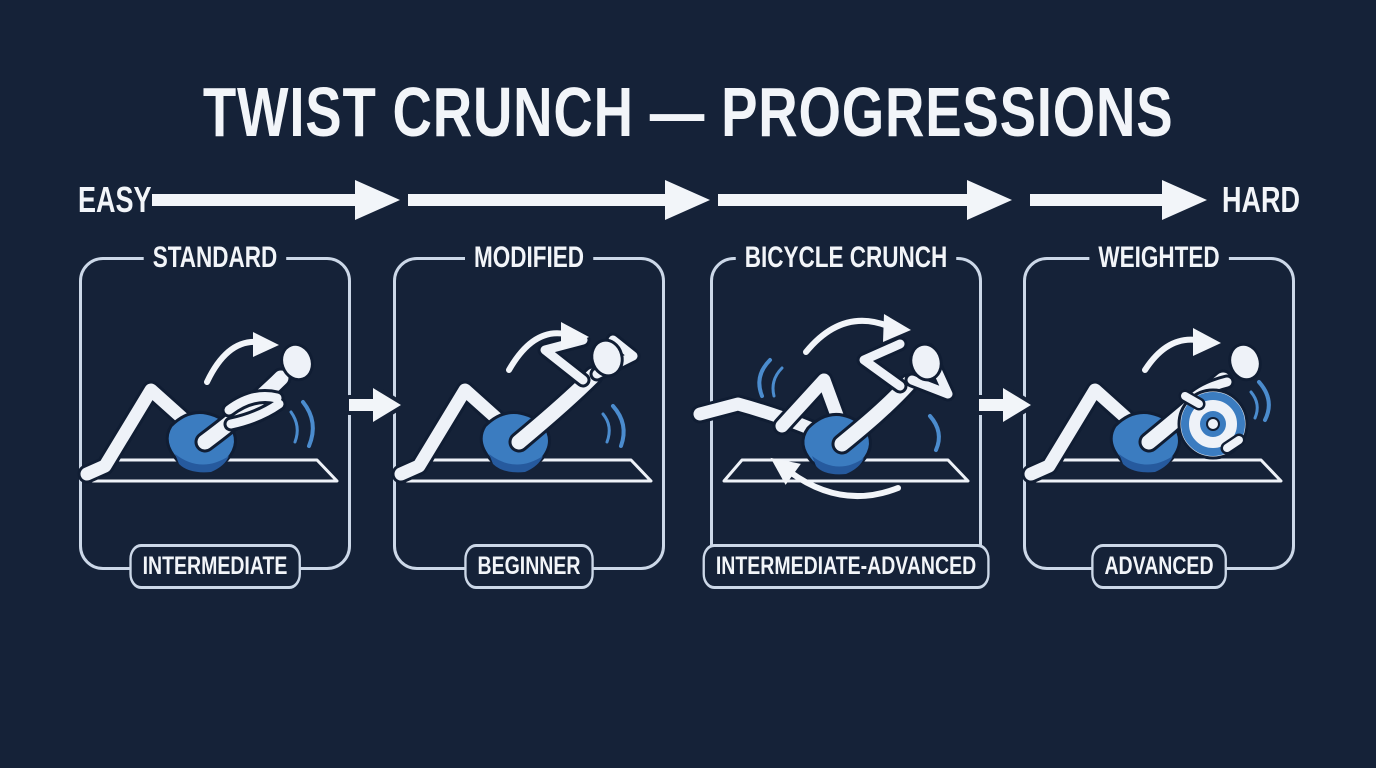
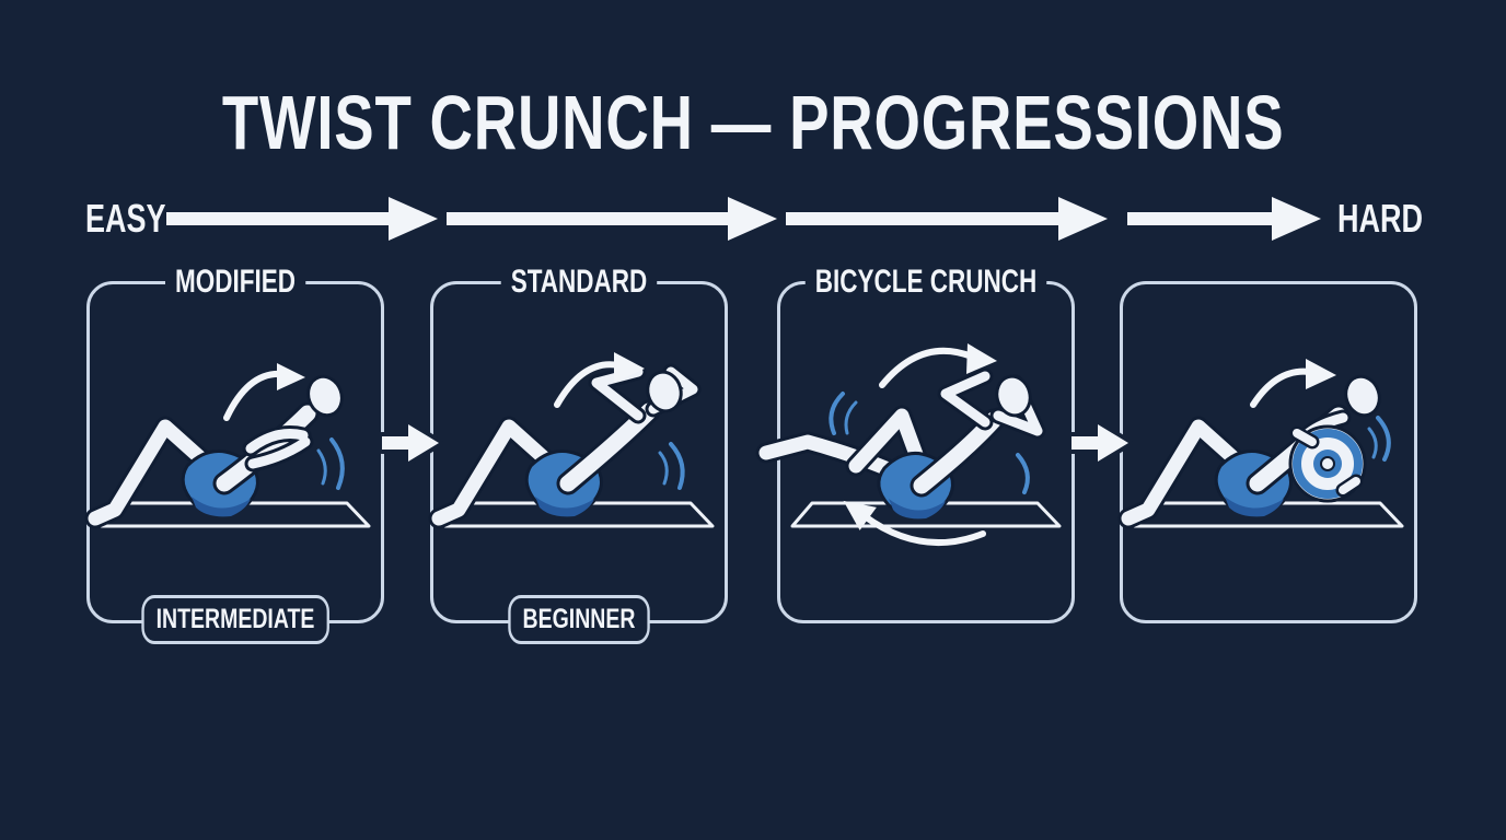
  TWIST CRUNCH — PROGRESSIONS
  EASY
  HARD
- STANDARD
+ MODIFIED
  INTERMEDIATE
- MODIFIED
+ STANDARD
  BEGINNER
  BICYCLE CRUNCH
- INTERMEDIATE-ADVANCED
- WEIGHTED
- ADVANCED
